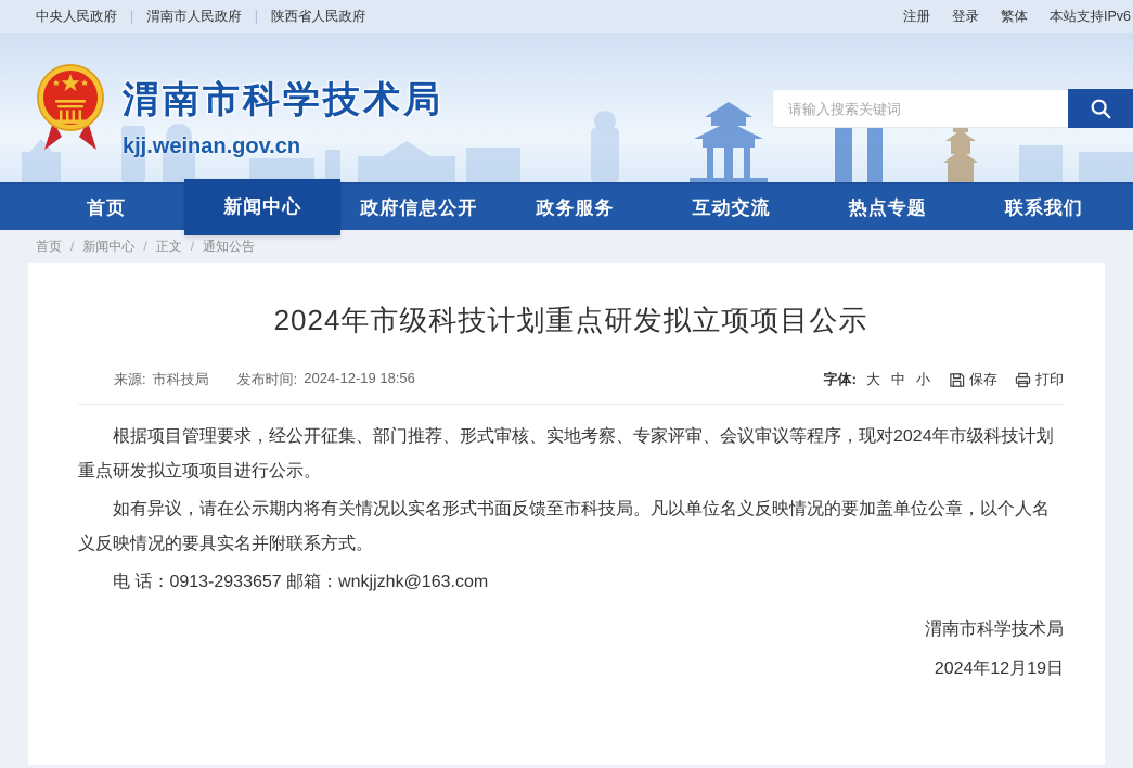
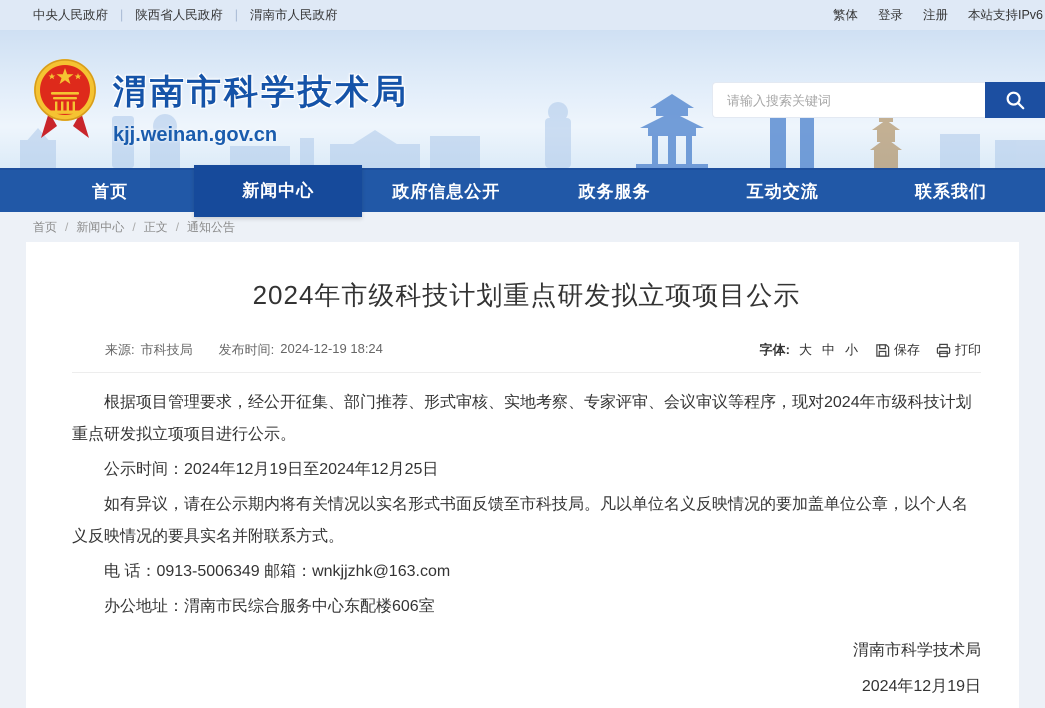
  中央人民政府
  |
- 渭南市人民政府
+ 陕西省人民政府
  |
- 陕西省人民政府
+ 渭南市人民政府
- 注册
+ 繁体
  登录
- 繁体
+ 注册
  本站支持IPv6
  渭南市科学技术局
  kjj.weinan.gov.cn
  请输入搜索关键词
  首页
  新闻中心
  政府信息公开
  政务服务
  互动交流
- 热点专题
  联系我们
  首页
  /
  新闻中心
  /
  正文
  /
  通知公告
  2024年市级科技计划重点研发拟立项项目公示
  来源:
  市科技局
  发布时间:
- 2024-12-19 18:56
+ 2024-12-19 18:24
  字体:
  大
  中
  小
  保存
  打印
  根据项目管理要求，经公开征集、部门推荐、形式审核、实地考察、专家评审、会议审议等程序，现对2024年市级科技计划重点研发拟立项项目进行公示。
+ 公示时间：2024年12月19日至2024年12月25日
  如有异议，请在公示期内将有关情况以实名形式书面反馈至市科技局。凡以单位名义反映情况的要加盖单位公章，以个人名义反映情况的要具实名并附联系方式。
- 电 话：0913-2933657 邮箱：wnkjjzhk@163.com
+ 电 话：0913-5006349 邮箱：wnkjjzhk@163.com
+ 办公地址：渭南市民综合服务中心东配楼606室
  渭南市科学技术局
  2024年12月19日
